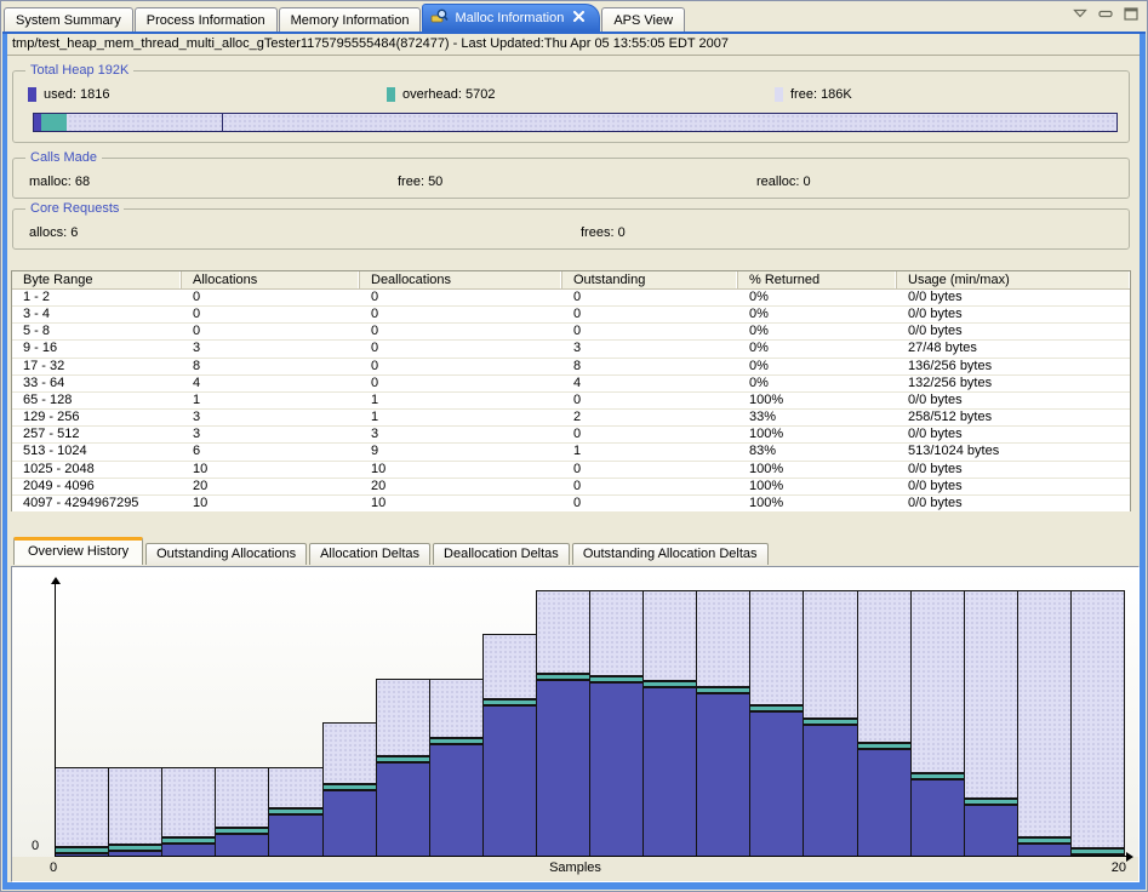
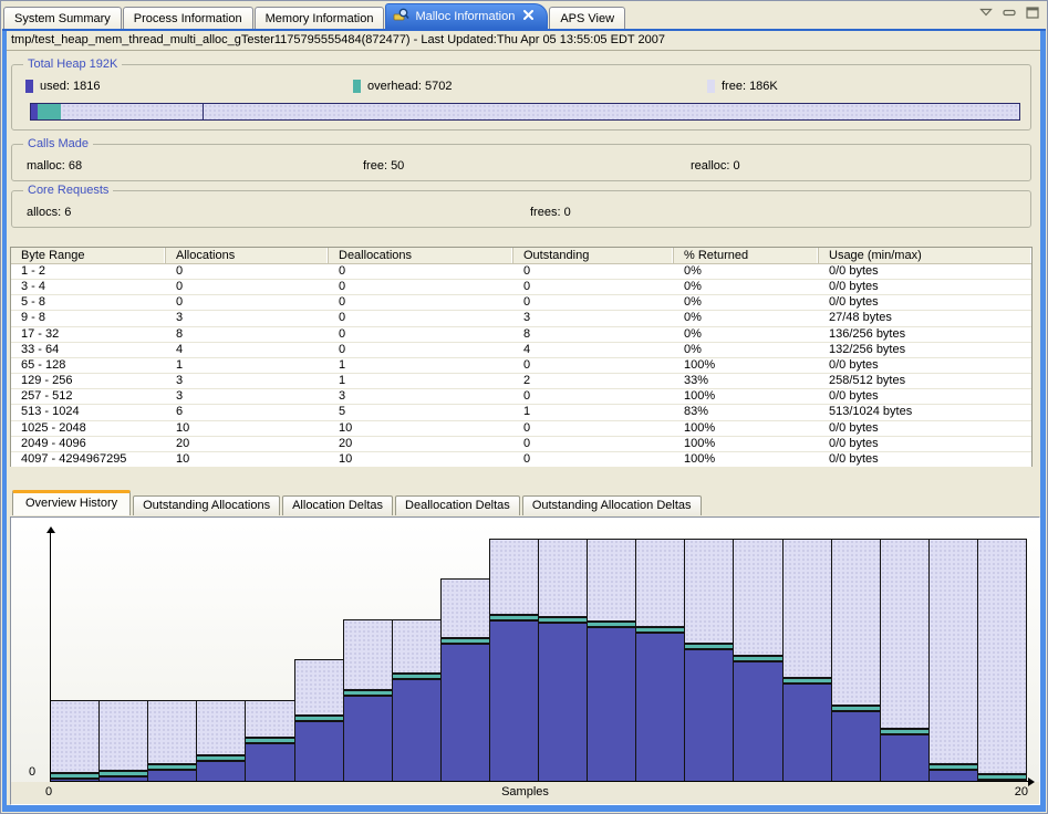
  System Summary
  Process Information
  Memory Information
  Malloc Information
  APS View
  tmp/test_heap_mem_thread_multi_alloc_gTester1175795555484(872477) - Last Updated:Thu Apr 05 13:55:05 EDT 2007
  Total Heap 192K
  used: 1816
  overhead: 5702
  free: 186K
  Calls Made
  malloc: 68
  free: 50
  realloc: 0
  Core Requests
  allocs: 6
  frees: 0
  Byte Range
  Allocations
  Deallocations
  Outstanding
  % Returned
  Usage (min/max)
  1 - 2
  0
  0
  0
  0%
  0/0 bytes
  3 - 4
  0
  0
  0
  0%
  0/0 bytes
  5 - 8
  0
  0
  0
  0%
  0/0 bytes
- 9 - 16
+ 9 - 8
  3
  0
  3
  0%
  27/48 bytes
  17 - 32
  8
  0
  8
  0%
  136/256 bytes
  33 - 64
  4
  0
  4
  0%
  132/256 bytes
  65 - 128
  1
  1
  0
  100%
  0/0 bytes
  129 - 256
  3
  1
  2
  33%
  258/512 bytes
  257 - 512
  3
  3
  0
  100%
  0/0 bytes
  513 - 1024
  6
- 9
+ 5
  1
  83%
  513/1024 bytes
  1025 - 2048
  10
  10
  0
  100%
  0/0 bytes
  2049 - 4096
  20
  20
  0
  100%
  0/0 bytes
  4097 - 4294967295
  10
  10
  0
  100%
  0/0 bytes
  Overview History
  Outstanding Allocations
  Allocation Deltas
  Deallocation Deltas
  Outstanding Allocation Deltas
  0
  0
  Samples
  20
